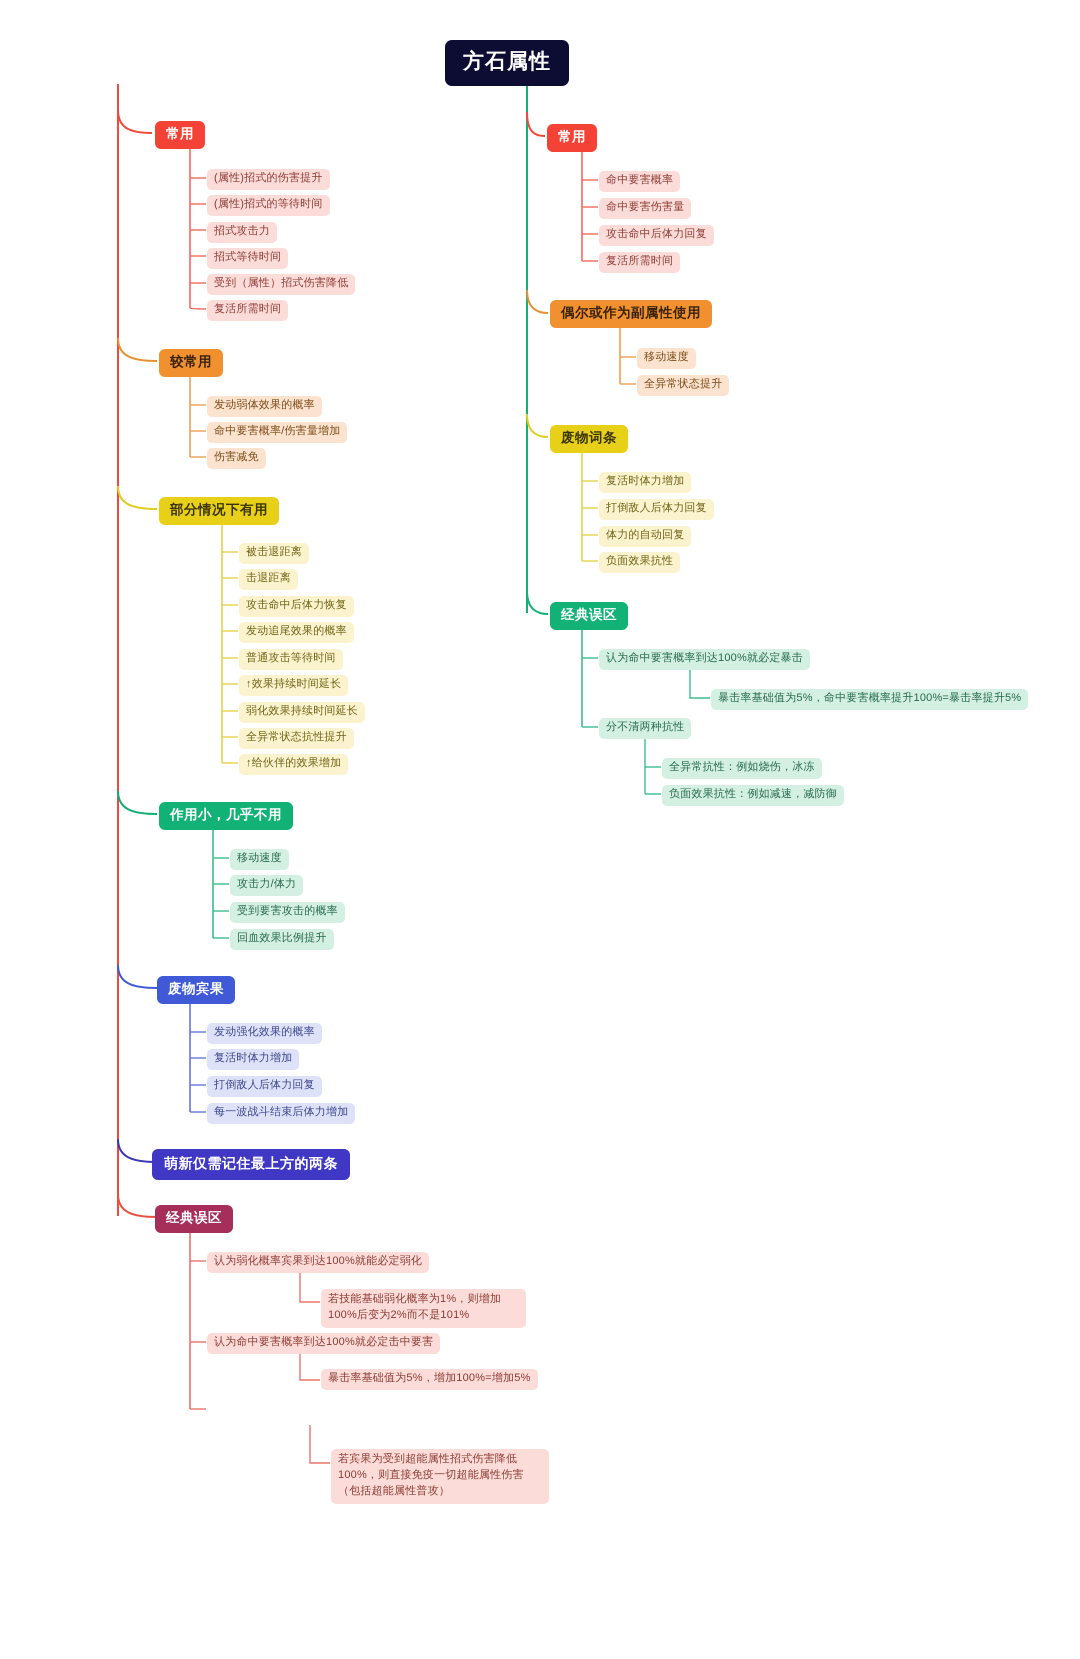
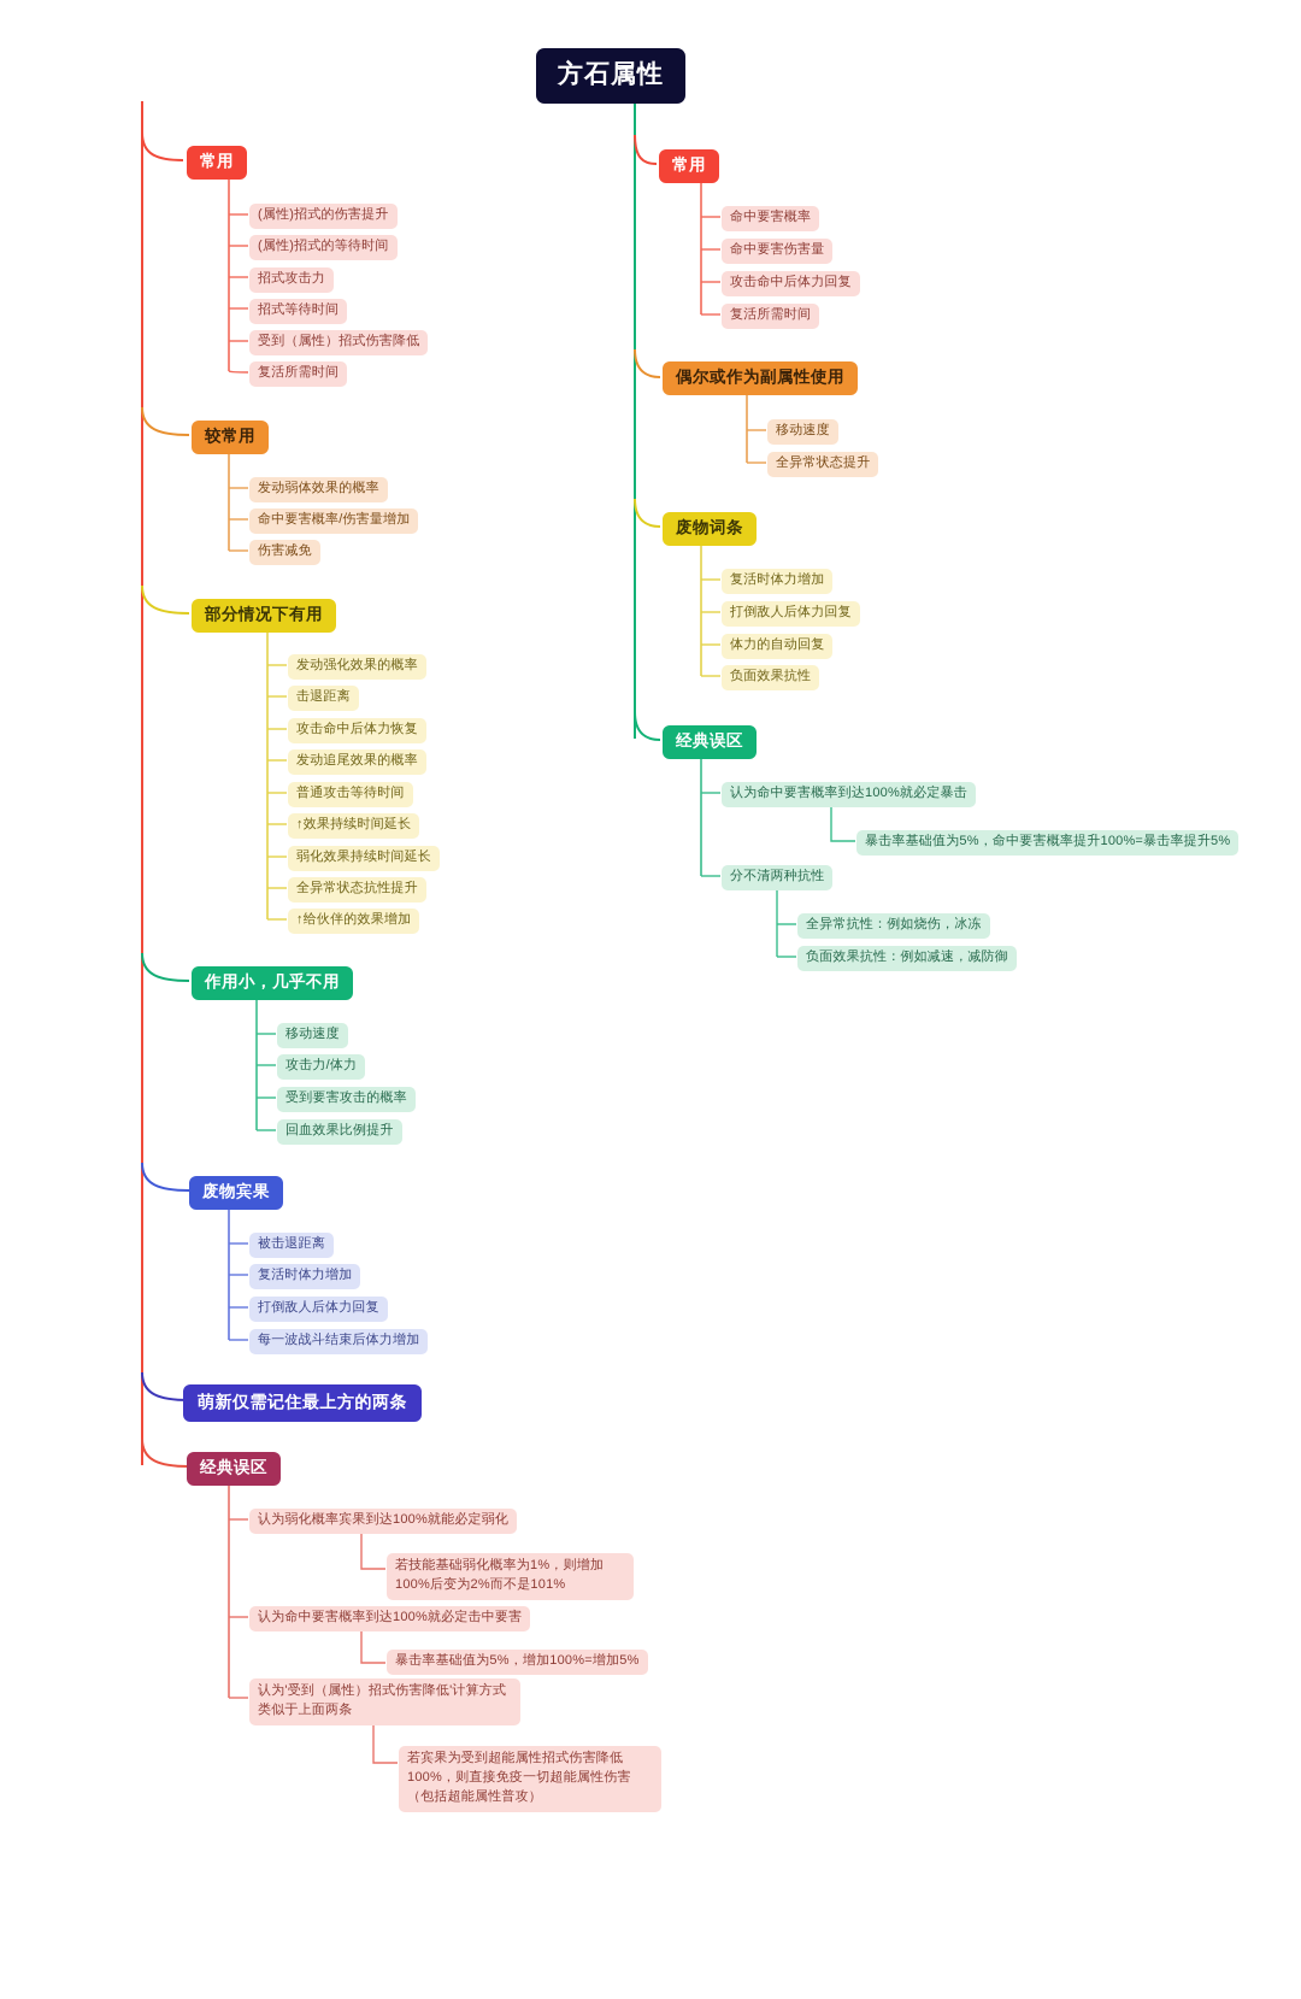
  常用
  (属性)招式的伤害提升
  (属性)招式的等待时间
  招式攻击力
  招式等待时间
  受到（属性）招式伤害降低
  复活所需时间
  较常用
  发动弱体效果的概率
  命中要害概率/伤害量增加
  伤害减免
  部分情况下有用
- 被击退距离
+ 发动强化效果的概率
  击退距离
  攻击命中后体力恢复
  发动追尾效果的概率
  普通攻击等待时间
  ↑效果持续时间延长
  弱化效果持续时间延长
  全异常状态抗性提升
  ↑给伙伴的效果增加
  作用小，几乎不用
  移动速度
  攻击力/体力
  受到要害攻击的概率
  回血效果比例提升
  废物宾果
- 发动强化效果的概率
+ 被击退距离
  复活时体力增加
  打倒敌人后体力回复
  每一波战斗结束后体力增加
  萌新仅需记住最上方的两条
  经典误区
  认为弱化概率宾果到达100%就能必定弱化
  若技能基础弱化概率为1%，则增加100%后变为2%而不是101%
  认为命中要害概率到达100%就必定击中要害
  暴击率基础值为5%，增加100%=增加5%
+ 认为'受到（属性）招式伤害降低'计算方式类似于上面两条
  若宾果为受到超能属性招式伤害降低100%，则直接免疫一切超能属性伤害（包括超能属性普攻）
  方石属性
  常用
  命中要害概率
  命中要害伤害量
  攻击命中后体力回复
  复活所需时间
  偶尔或作为副属性使用
  移动速度
  全异常状态提升
  废物词条
  复活时体力增加
  打倒敌人后体力回复
  体力的自动回复
  负面效果抗性
  经典误区
  认为命中要害概率到达100%就必定暴击
  暴击率基础值为5%，命中要害概率提升100%=暴击率提升5%
  分不清两种抗性
  全异常抗性：例如烧伤，冰冻
  负面效果抗性：例如减速，减防御
